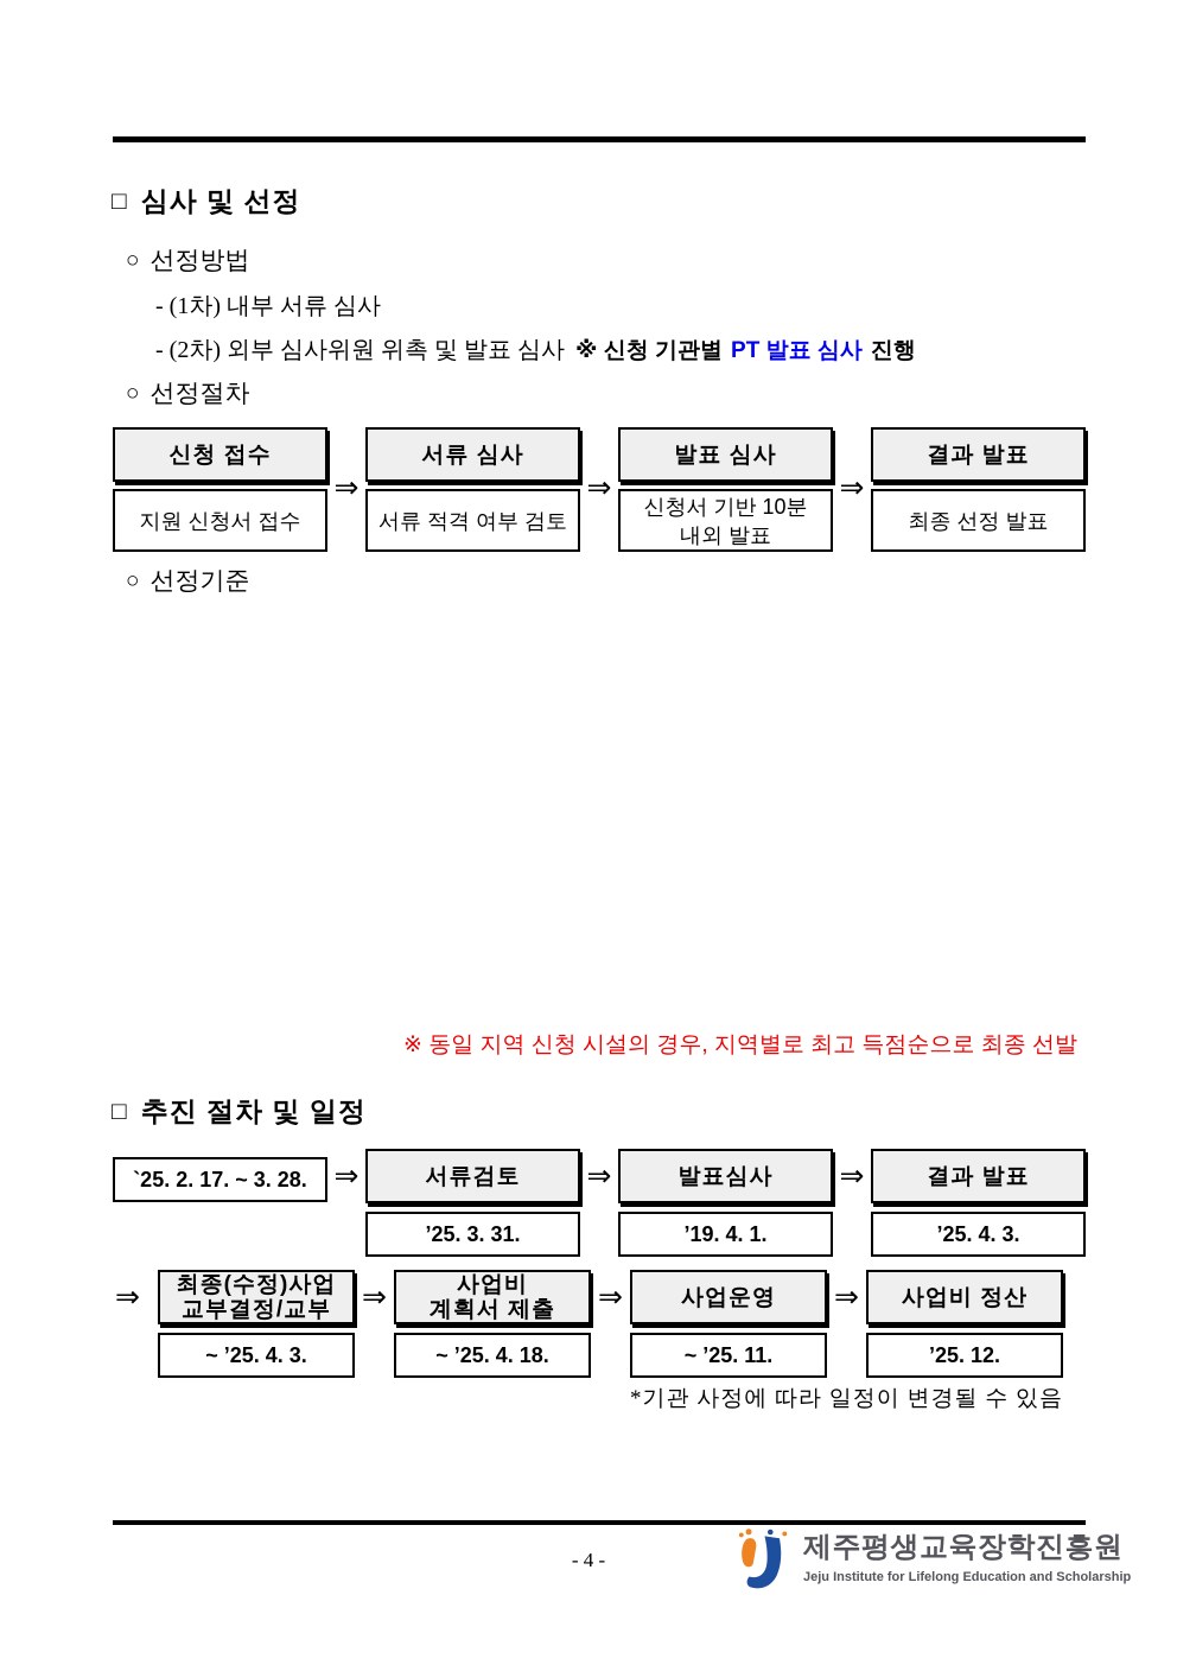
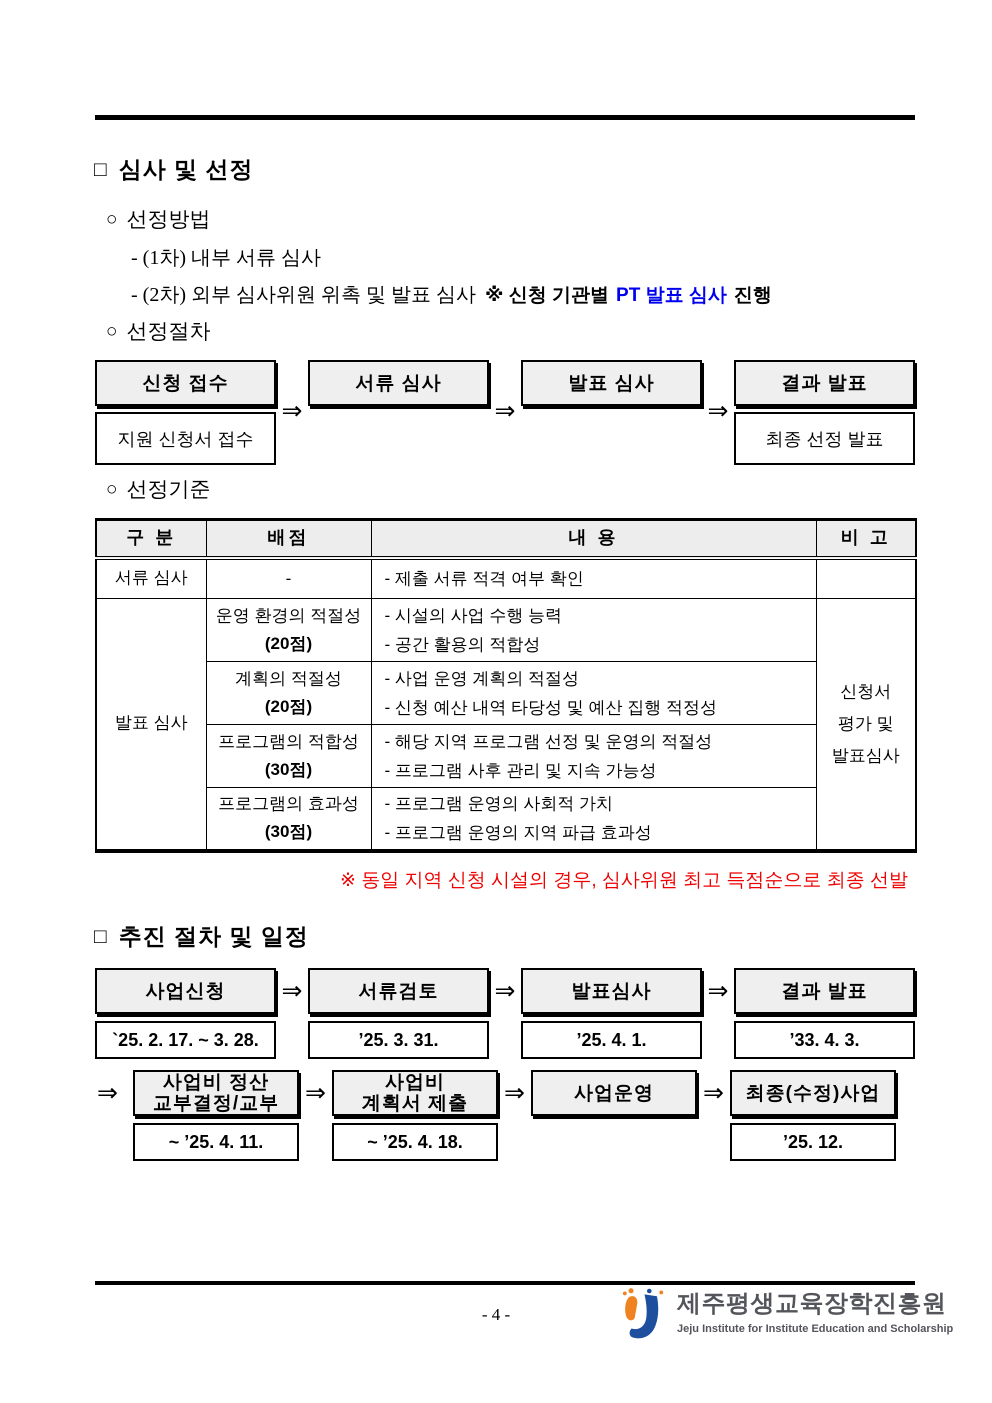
  □
  심사 및 선정
  ○
  선정방법
  - (1차) 내부 서류 심사
  - (2차) 외부 심사위원 위촉 및 발표 심사 ※ 신청 기관별 PT 발표 심사 진행
  ○
  선정절차
  신청 접수
  지원 신청서 접수
  ⇒
  서류 심사
- 서류 적격 여부 검토
  ⇒
  발표 심사
- 신청서 기반 10분
- 내외 발표
  ⇒
  결과 발표
  최종 선정 발표
  ○
  선정기준
+ 구 분	배점	내 용	비 고
+ 서류 심사	-	- 제출 서류 적격 여부 확인
+ 발표 심사	운영 환경의 적절성 (20점)	- 시설의 사업 수행 능력 - 공간 활용의 적합성	신청서 평가 및 발표심사
+ 계획의 적절성 (20점)	- 사업 운영 계획의 적절성 - 신청 예산 내역 타당성 및 예산 집행 적정성
+ 프로그램의 적합성 (30점)	- 해당 지역 프로그램 선정 및 운영의 적절성 - 프로그램 사후 관리 및 지속 가능성
+ 프로그램의 효과성 (30점)	- 프로그램 운영의 사회적 가치 - 프로그램 운영의 지역 파급 효과성
- ※ 동일 지역 신청 시설의 경우, 지역별로 최고 득점순으로 최종 선발
+ ※ 동일 지역 신청 시설의 경우, 심사위원 최고 득점순으로 최종 선발
  □
  추진 절차 및 일정
+ 사업신청
  `25. 2. 17. ~ 3. 28.
  ⇒
  서류검토
  ’25. 3. 31.
  ⇒
  발표심사
- ’19. 4. 1.
+ ’25. 4. 1.
  ⇒
  결과 발표
- ’25. 4. 3.
+ ’33. 4. 3.
  ⇒
- 최종(수정)사업
+ 사업비 정산
  교부결정/교부
- ~ ’25. 4. 3.
+ ~ ’25. 4. 11.
  ⇒
  사업비
  계획서 제출
  ~ ’25. 4. 18.
  ⇒
  사업운영
- ~ ’25. 11.
  ⇒
- 사업비 정산
+ 최종(수정)사업
  ’25. 12.
- *기관 사정에 따라 일정이 변경될 수 있음
  - 4 -
  제주평생교육장학진흥원
- Jeju Institute for Lifelong Education and Scholarship
+ Jeju Institute for Institute Education and Scholarship
